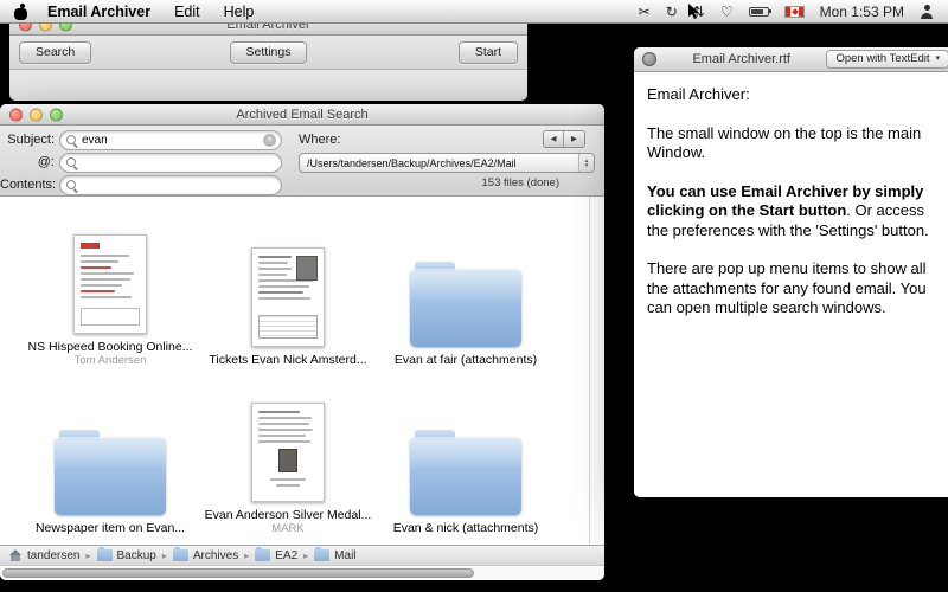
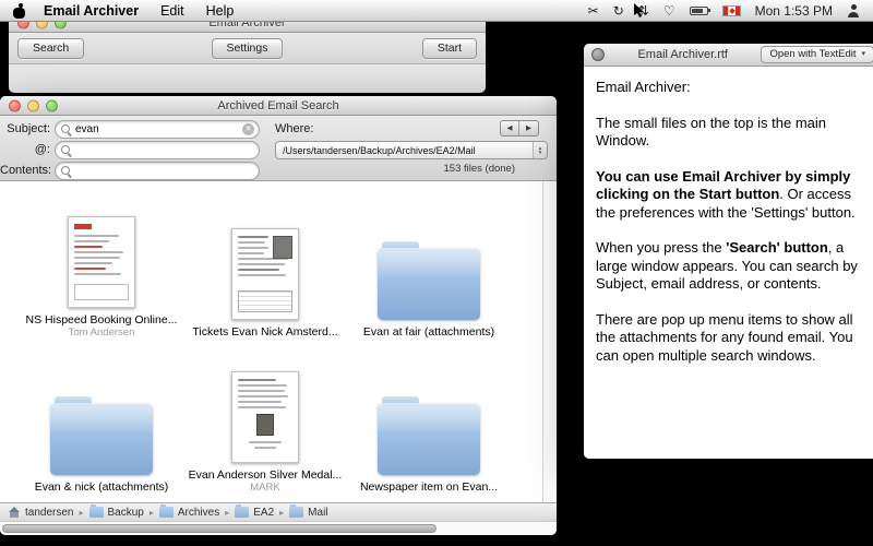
  Email Archiver
  Edit
  Help
  ✂
  ↻
  ⇅
  ♡
  Mon 1:53 PM
  Email Archiver
  Search
  Settings
  Start
  Archived Email Search
  Subject:
  evan
  @:
  Contents:
  Where:
  /Users/tandersen/Backup/Archives/EA2/Mail
  153 files (done)
  NS Hispeed Booking Online...
  Tom Andersen
  Tickets Evan Nick Amsterd...
  Evan at fair (attachments)
- Newspaper item on Evan...
+ Evan & nick (attachments)
  Evan Anderson Silver Medal...
  MARK
- Evan & nick (attachments)
+ Newspaper item on Evan...
  tandersen
  ▸
  Backup
  ▸
  Archives
  ▸
  EA2
  ▸
  Mail
  Email Archiver.rtf
  Open with TextEdit
  Email Archiver:
- The small window on the top is the main Window.
+ The small files on the top is the main Window.
  You can use Email Archiver by simply clicking on the Start button. Or access the preferences with the 'Settings' button.
+ When you press the 'Search' button, a large window appears. You can search by Subject, email address, or contents.
  There are pop up menu items to show all the attachments for any found email. You can open multiple search windows.
